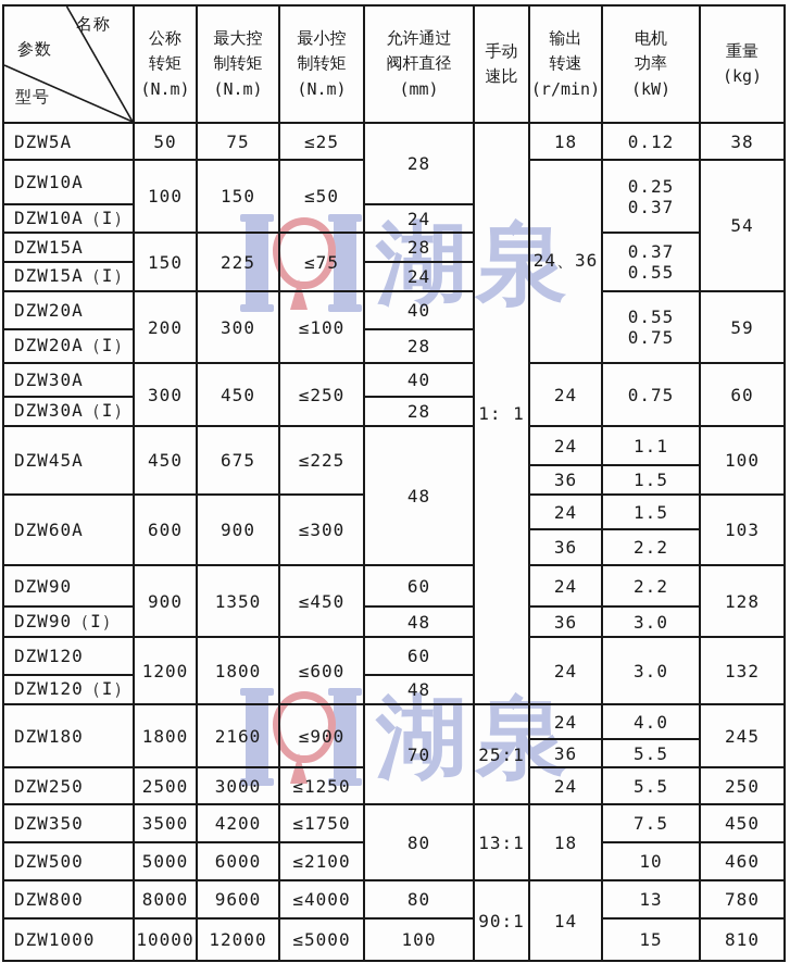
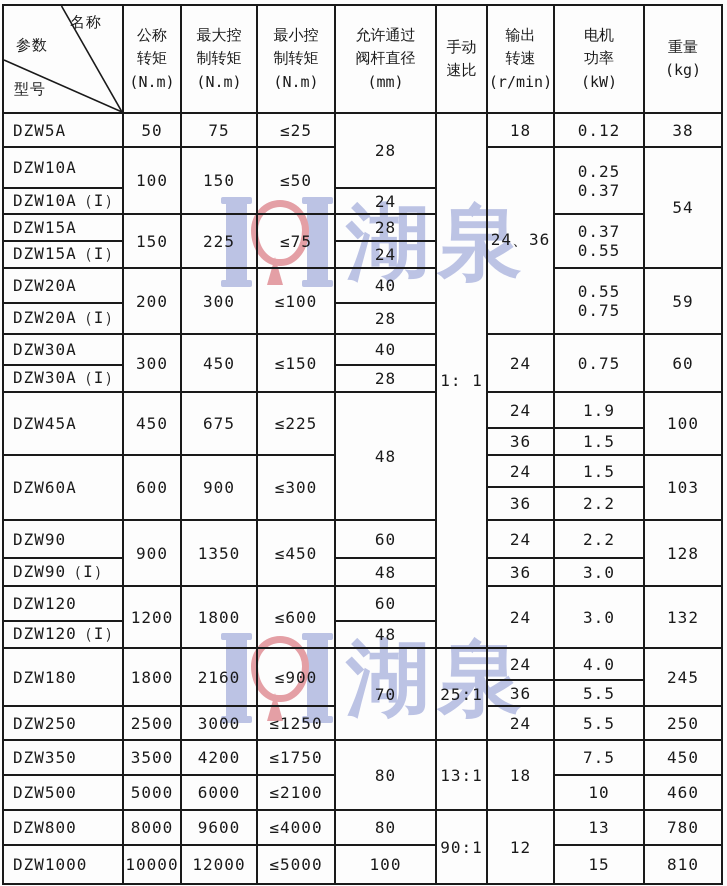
  湖泉
  湖泉
  名称 参数 型号	公称转矩(N.m)	最大控制转矩(N.m)	最小控制转矩(N.m)	允许通过阀杆直径(mm)	手动速比	输出转速(r/min)	电机功率(kW)	重量(kg)
  DZW5A	50	75	≤25	28	1: 1	18	0.12	38
  DZW10A	100	150	≤50	24、36	0.250.37	54
  DZW10A（I）	24
  DZW15A	150	225	≤75	28	0.370.55
  DZW15A（I）	24
  DZW20A	200	300	≤100	40	0.550.75	59
  DZW20A（I）	28
- DZW30A	300	450	≤250	40	24	0.75	60
+ DZW30A	300	450	≤150	40	24	0.75	60
  DZW30A（I）	28
- DZW45A	450	675	≤225	48	24	1.1	100
+ DZW45A	450	675	≤225	48	24	1.9	100
  36	1.5
  DZW60A	600	900	≤300	24	1.5	103
  36	2.2
  DZW90	900	1350	≤450	60	24	2.2	128
  DZW90（I）	48	36	3.0
  DZW120	1200	1800	≤600	60	24	3.0	132
  DZW120（I）	48
  DZW180	1800	2160	≤900	70	25:1	24	4.0	245
  36	5.5
  DZW250	2500	3000	≤1250	24	5.5	250
  DZW350	3500	4200	≤1750	80	13:1	18	7.5	450
  DZW500	5000	6000	≤2100	10	460
- DZW800	8000	9600	≤4000	80	90:1	14	13	780
+ DZW800	8000	9600	≤4000	80	90:1	12	13	780
  DZW1000	10000	12000	≤5000	100	15	810
